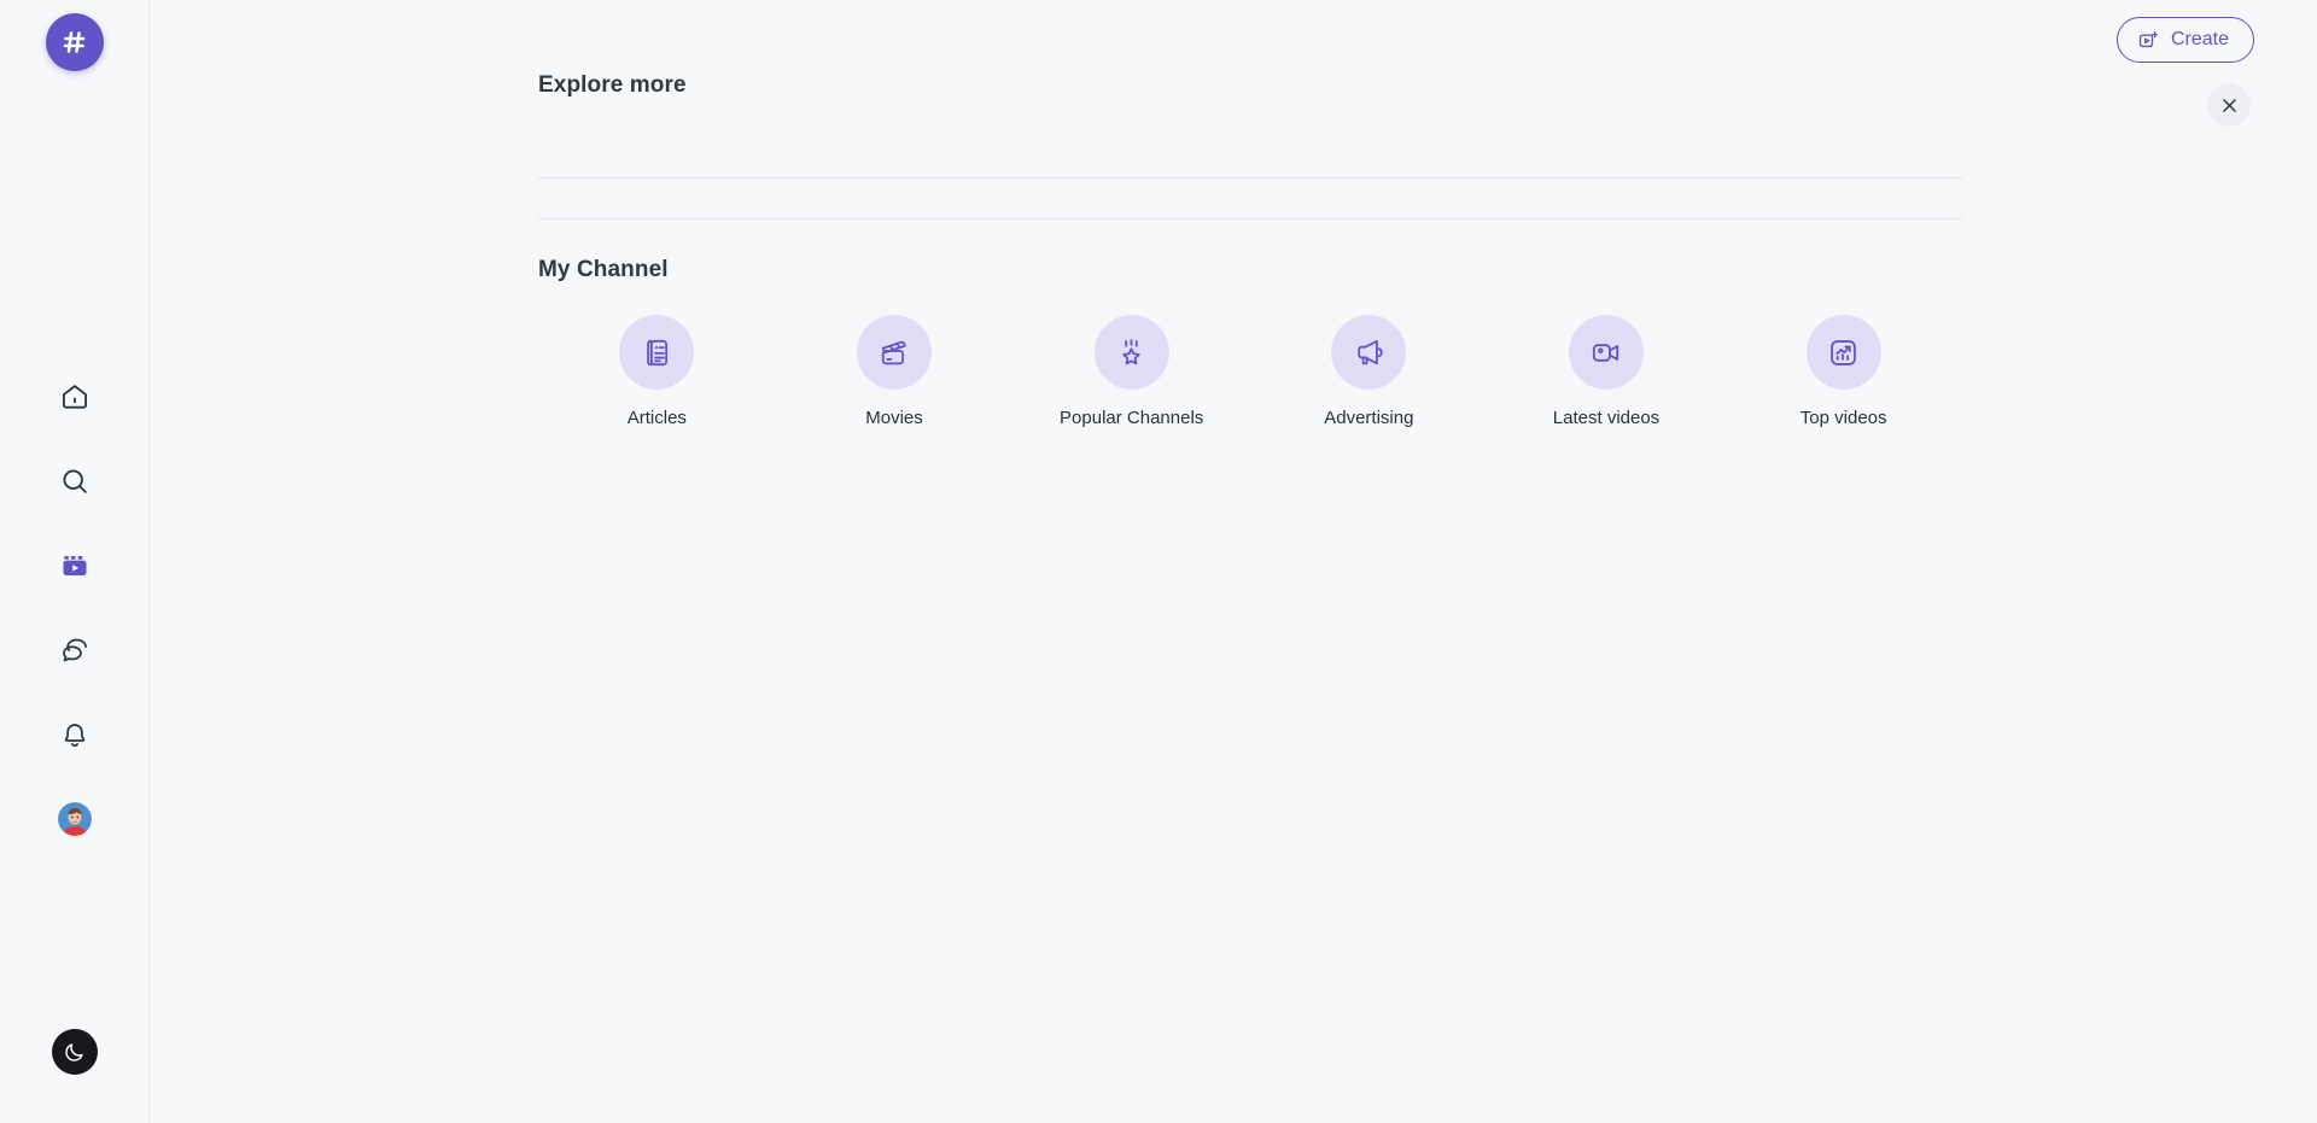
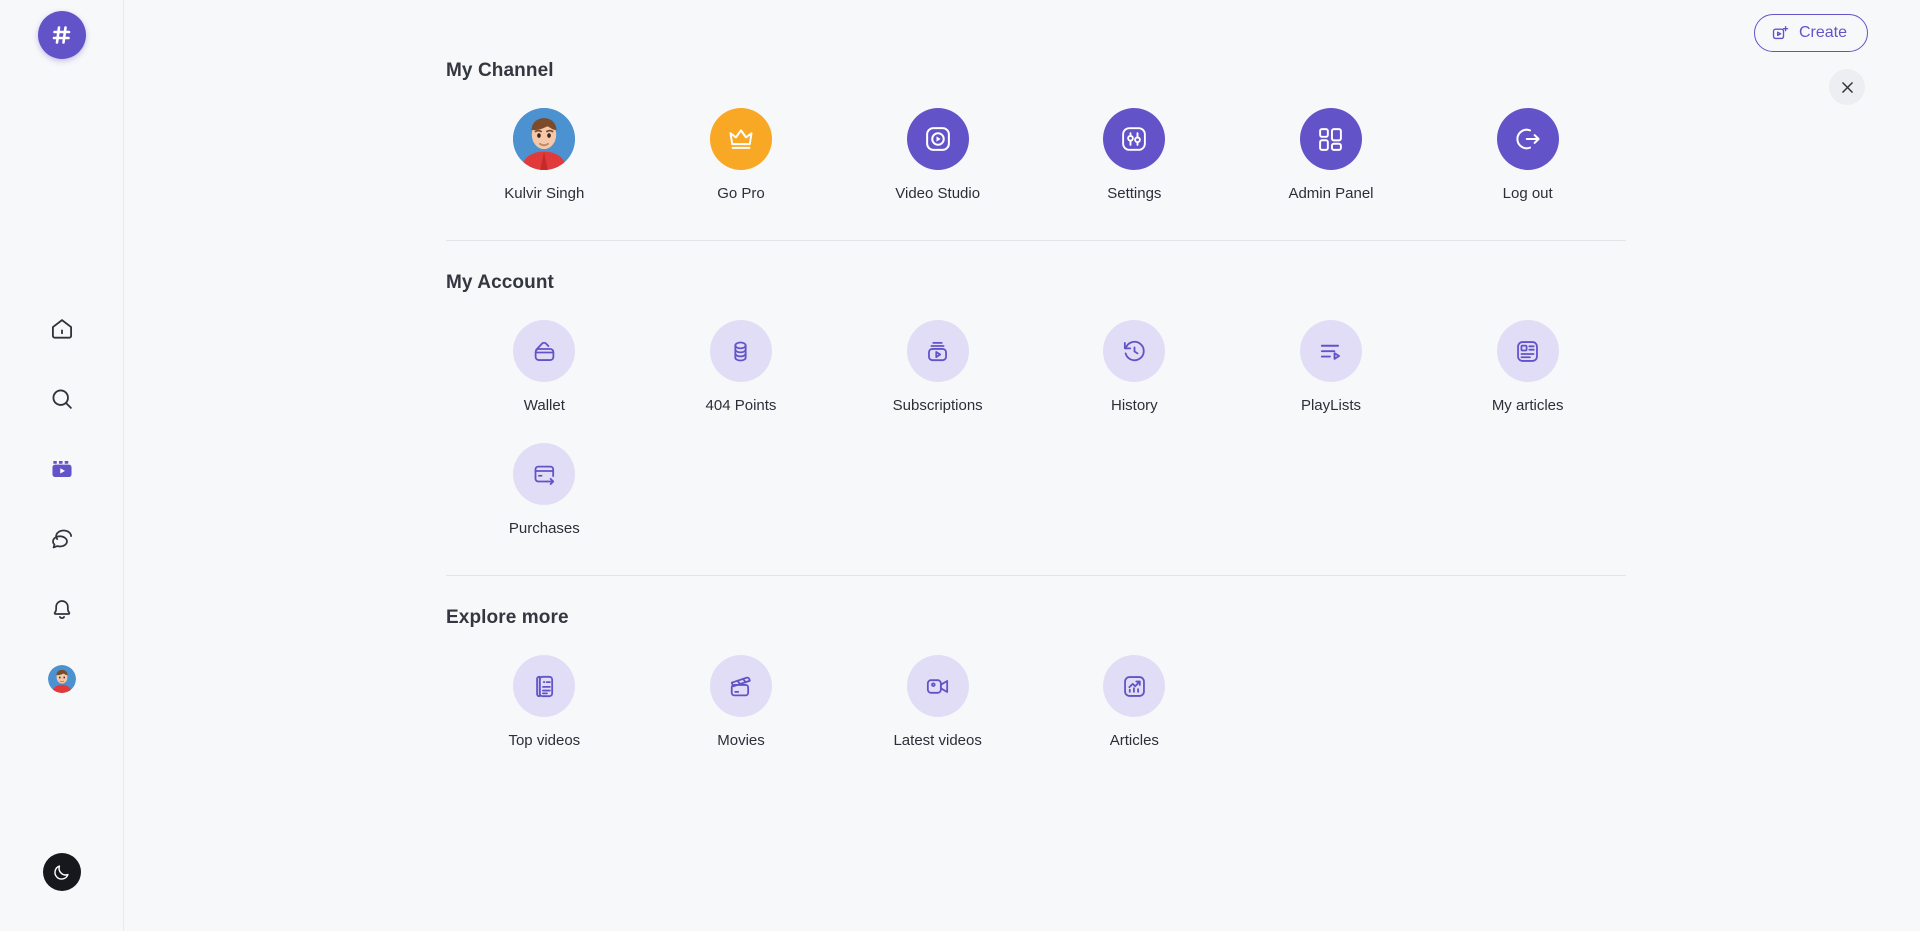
  Create
- Explore more
+ My Channel
+ Kulvir Singh
+ Go Pro
+ Video Studio
+ Settings
+ Admin Panel
+ Log out
+ My Account
+ Wallet
+ 404 Points
+ Subscriptions
+ History
+ PlayLists
+ My articles
+ Purchases
- My Channel
+ Explore more
- Articles
+ Top videos
  Movies
- Popular Channels
- Advertising
  Latest videos
- Top videos
+ Articles
